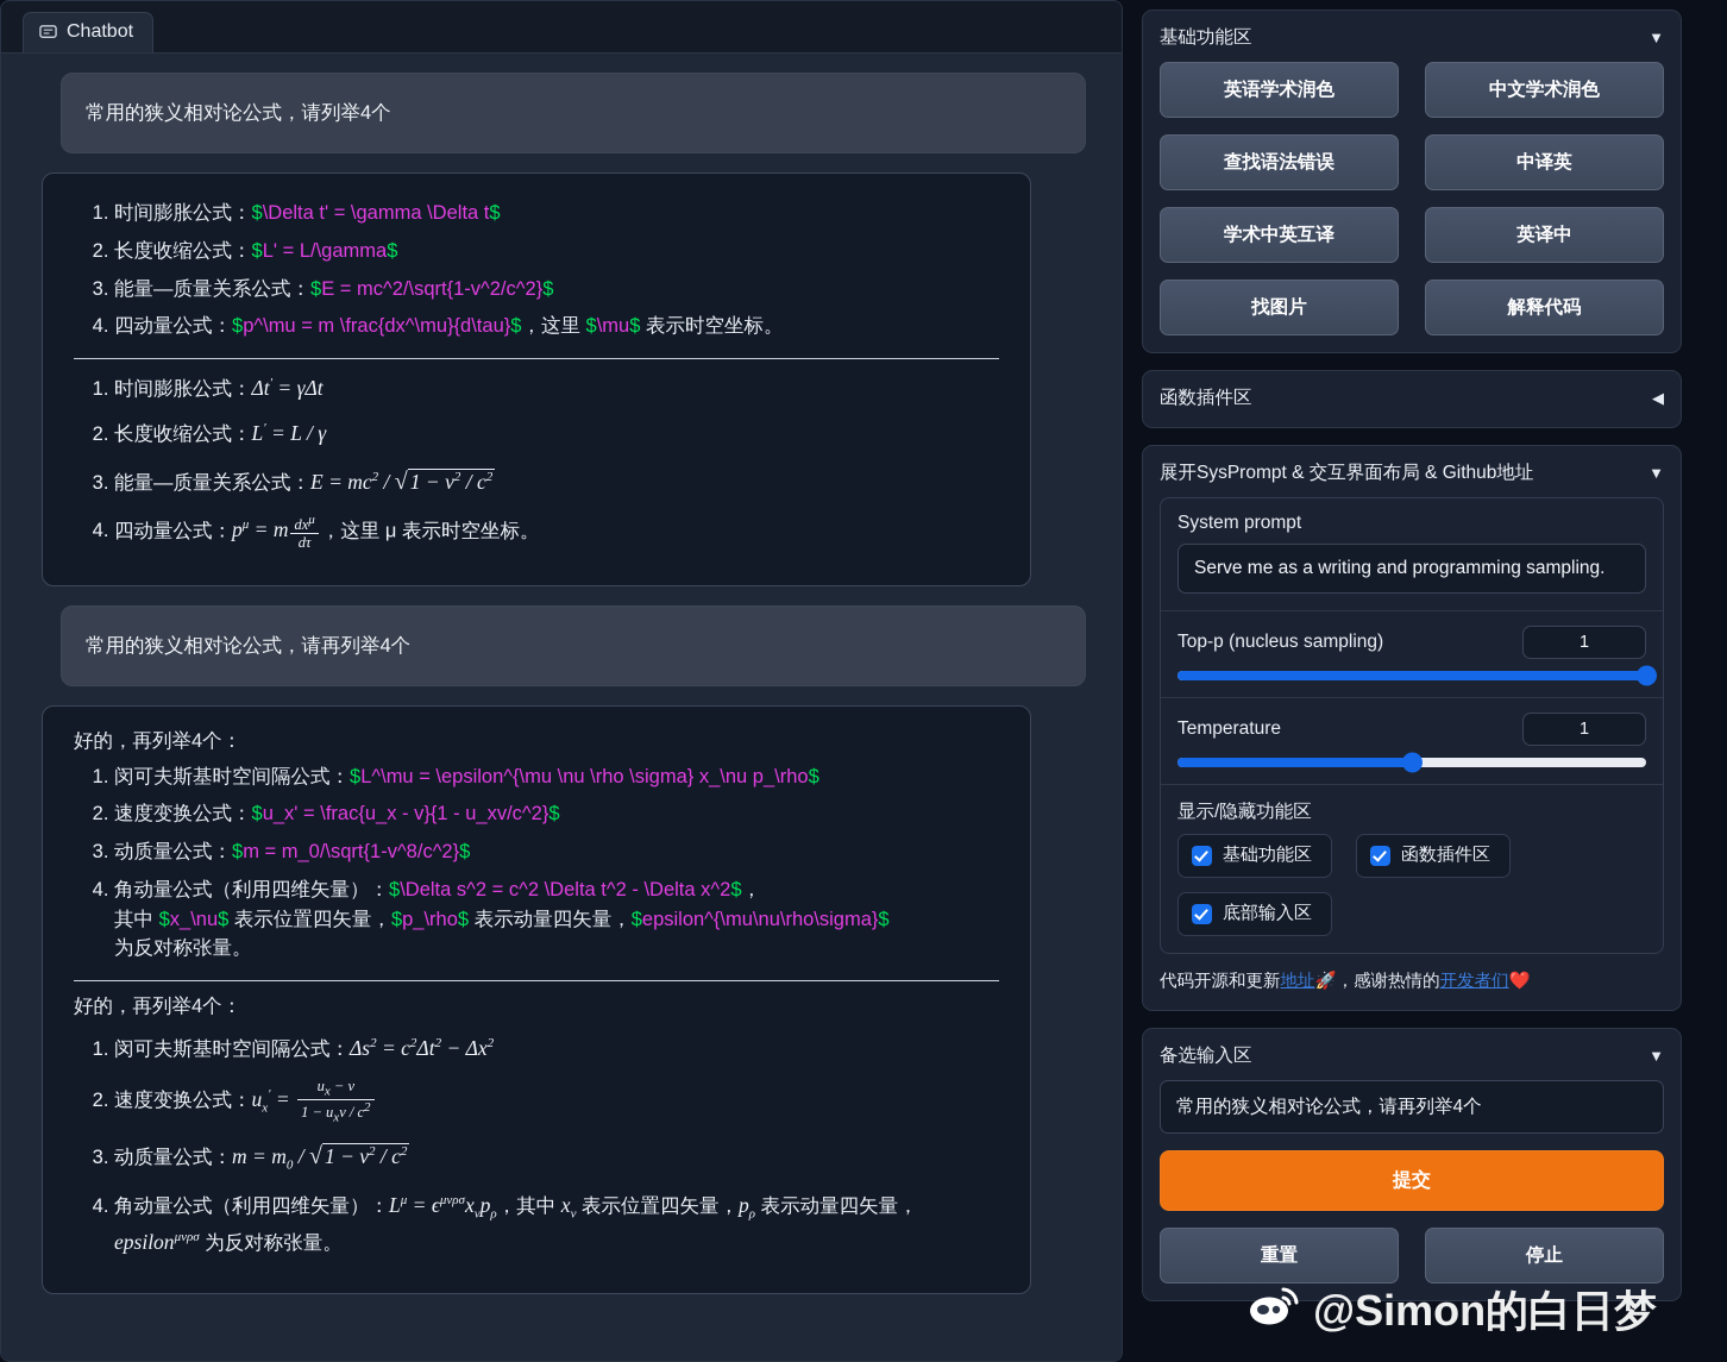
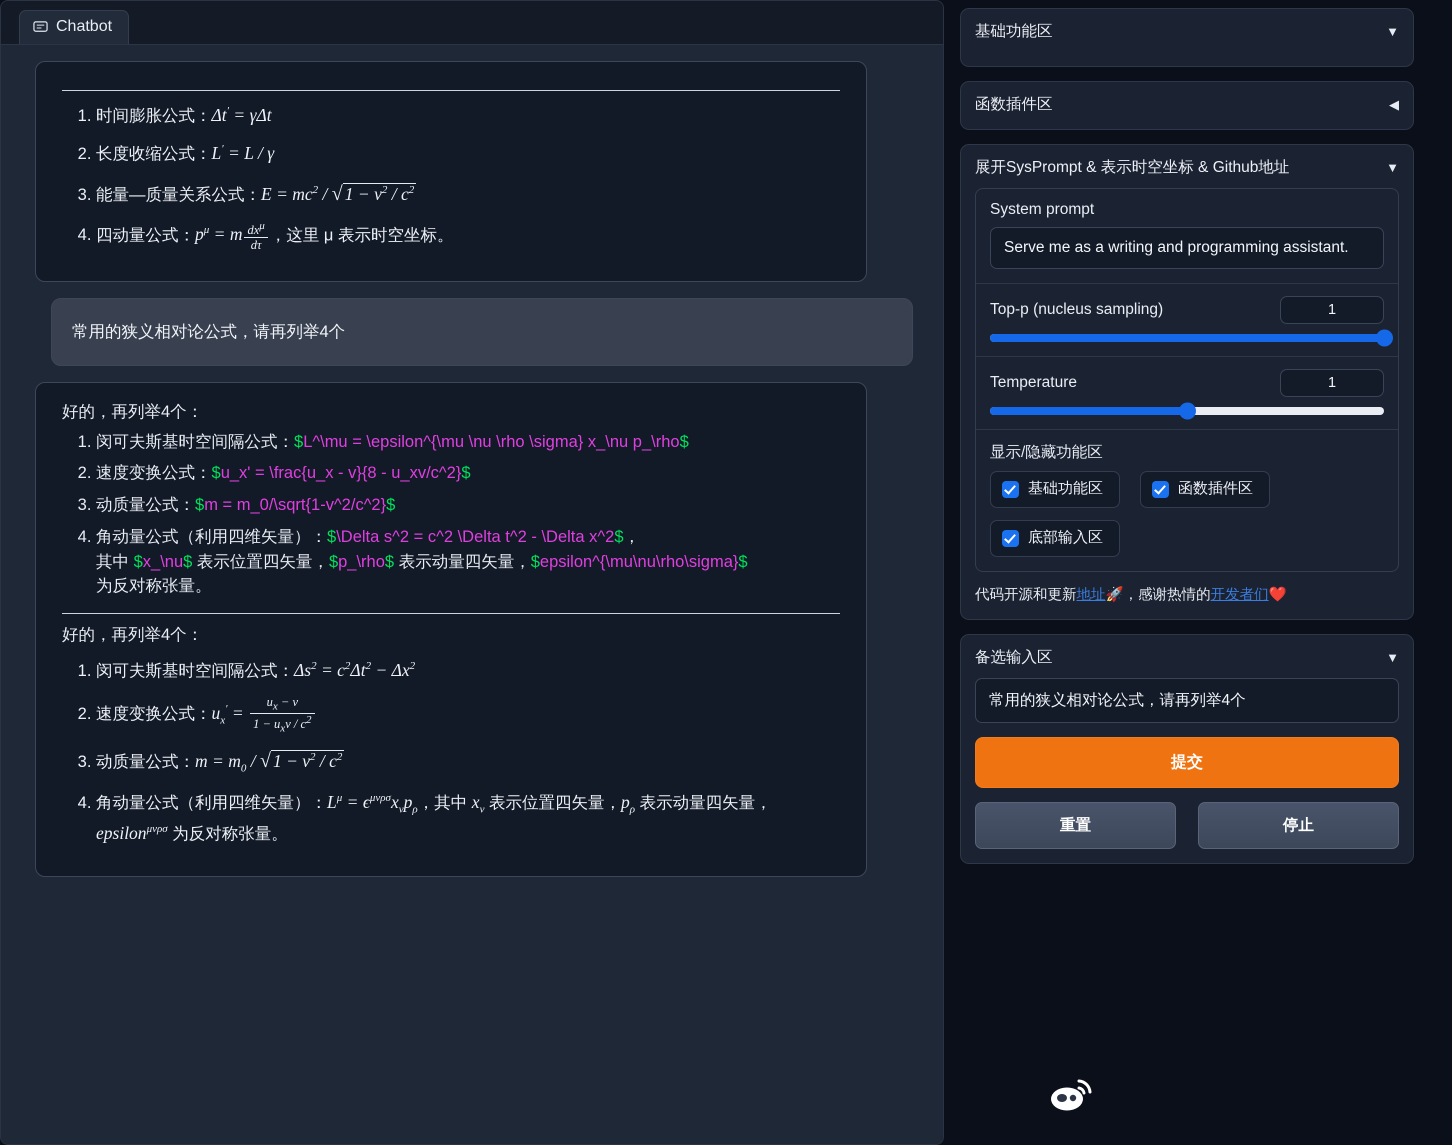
  Chatbot
- 常用的狭义相对论公式，请列举4个
- 时间膨胀公式：$\Delta t' = \gamma \Delta t$
- 长度收缩公式：$L' = L/\gamma$
- 能量—质量关系公式：$E = mc^2/\sqrt{1-v^2/c^2}$
- 四动量公式：$p^\mu = m \frac{dx^\mu}{d\tau}$，这里 $\mu$ 表示时空坐标。
  时间膨胀公式：Δt′ = γΔt
  长度收缩公式：L′ = L / γ
  能量—质量关系公式：E = mc2 / √1 − v2 / c2
  四动量公式：pμ = m
  dxμ
  dτ
  ，这里 μ 表示时空坐标。
  常用的狭义相对论公式，请再列举4个
  好的，再列举4个：
  闵可夫斯基时空间隔公式：$L^\mu = \epsilon^{\mu \nu \rho \sigma} x_\nu p_\rho$
- 速度变换公式：$u_x' = \frac{u_x - v}{1 - u_xv/c^2}$
+ 速度变换公式：$u_x' = \frac{u_x - v}{8 - u_xv/c^2}$
- 动质量公式：$m = m_0/\sqrt{1-v^8/c^2}$
+ 动质量公式：$m = m_0/\sqrt{1-v^2/c^2}$
  角动量公式（利用四维矢量）：$\Delta s^2 = c^2 \Delta t^2 - \Delta x^2$，
  其中 $x_\nu$ 表示位置四矢量，$p_\rho$ 表示动量四矢量，$epsilon^{\mu\nu\rho\sigma}$
  为反对称张量。
  好的，再列举4个：
  闵可夫斯基时空间隔公式：Δs2 = c2Δt2 − Δx2
  速度变换公式：ux′ =
  ux − v
  1 − uxv / c2
  动质量公式：m = m0 / √1 − v2 / c2
  角动量公式（利用四维矢量）：Lμ = ϵμνρσxνpρ，其中 xν 表示位置四矢量，pρ 表示动量四矢量，
  epsilonμνρσ 为反对称张量。
  基础功能区
  ▼
- 英语学术润色
- 中文学术润色
- 查找语法错误
- 中译英
- 学术中英互译
- 英译中
- 找图片
- 解释代码
  函数插件区
  ◀
- 展开SysPrompt & 交互界面布局 & Github地址
+ 展开SysPrompt & 表示时空坐标 & Github地址
  ▼
  System prompt
- Serve me as a writing and programming sampling.
+ Serve me as a writing and programming assistant.
  Top-p (nucleus sampling)
  1
  Temperature
  1
  显示/隐藏功能区
  基础功能区
  函数插件区
  底部输入区
  代码开源和更新地址🚀，感谢热情的开发者们❤️
  备选输入区
  ▼
  常用的狭义相对论公式，请再列举4个
  提交
  重置
  停止
- @Simon的白日梦
